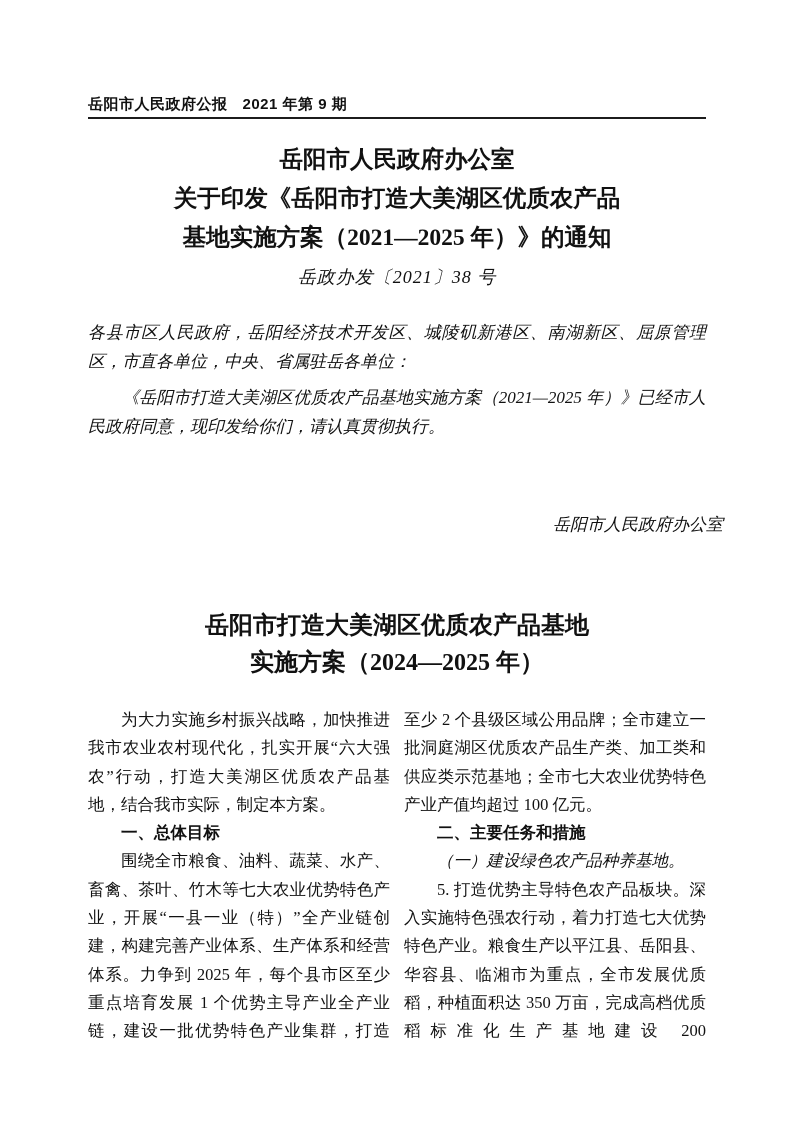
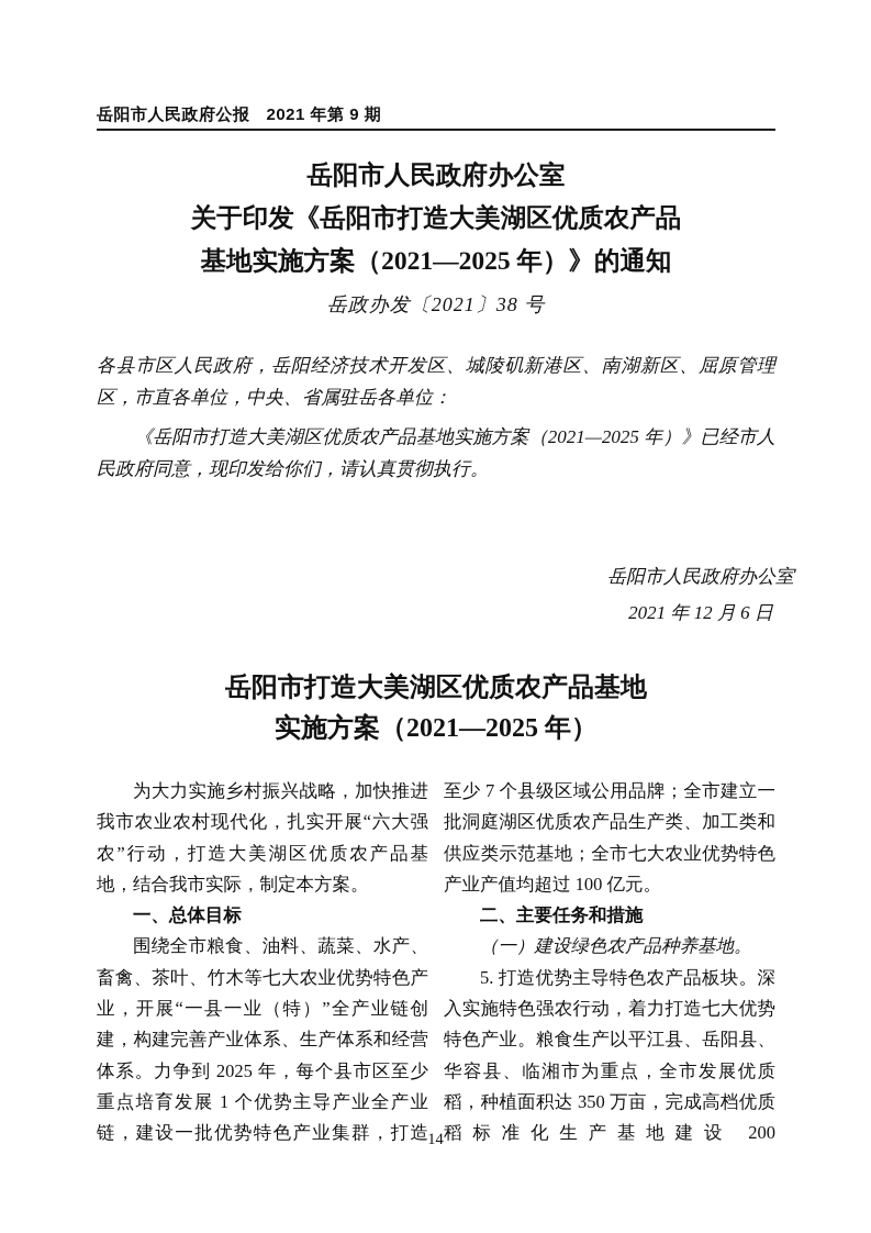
  岳阳市人民政府公报 2021 年第 9 期
  岳阳市人民政府办公室
  关于印发《岳阳市打造大美湖区优质农产品
  基地实施方案（2021—2025 年）》的通知
  岳政办发〔2021〕38 号
  各县市区人民政府，岳阳经济技术开发区、城陵矶新港区、南湖新区、屈原管理区，市直各单位，中央、省属驻岳各单位：
  《岳阳市打造大美湖区优质农产品基地实施方案（2021—2025 年）》已经市人民政府同意，现印发给你们，请认真贯彻执行。
  岳阳市人民政府办公室
+ 2021 年 12 月 6 日
  岳阳市打造大美湖区优质农产品基地
- 实施方案（2024—2025 年）
+ 实施方案（2021—2025 年）
  为大力实施乡村振兴战略，加快推进我市农业农村现代化，扎实开展“六大强农”行动，打造大美湖区优质农产品基地，结合我市实际，制定本方案。
  一、总体目标
  围绕全市粮食、油料、蔬菜、水产、畜禽、茶叶、竹木等七大农业优势特色产业，开展“一县一业（特）”全产业链创建，构建完善产业体系、生产体系和经营体系。力争到 2025 年，每个县市区至少重点培育发展 1 个优势主导产业全产业链，建设一批优势特色产业集群，打造
- 至少 2 个县级区域公用品牌；全市建立一批洞庭湖区优质农产品生产类、加工类和供应类示范基地；全市七大农业优势特色产业产值均超过 100 亿元。
+ 至少 7 个县级区域公用品牌；全市建立一批洞庭湖区优质农产品生产类、加工类和供应类示范基地；全市七大农业优势特色产业产值均超过 100 亿元。
  二、主要任务和措施
  （一）建设绿色农产品种养基地。
  5. 打造优势主导特色农产品板块。深入实施特色强农行动，着力打造七大优势特色产业。粮食生产以平江县、岳阳县、华容县、临湘市为重点，全市发展优质稻，种植面积达 350 万亩，完成高档优质稻标准化生产基地建设 200
+ 14
